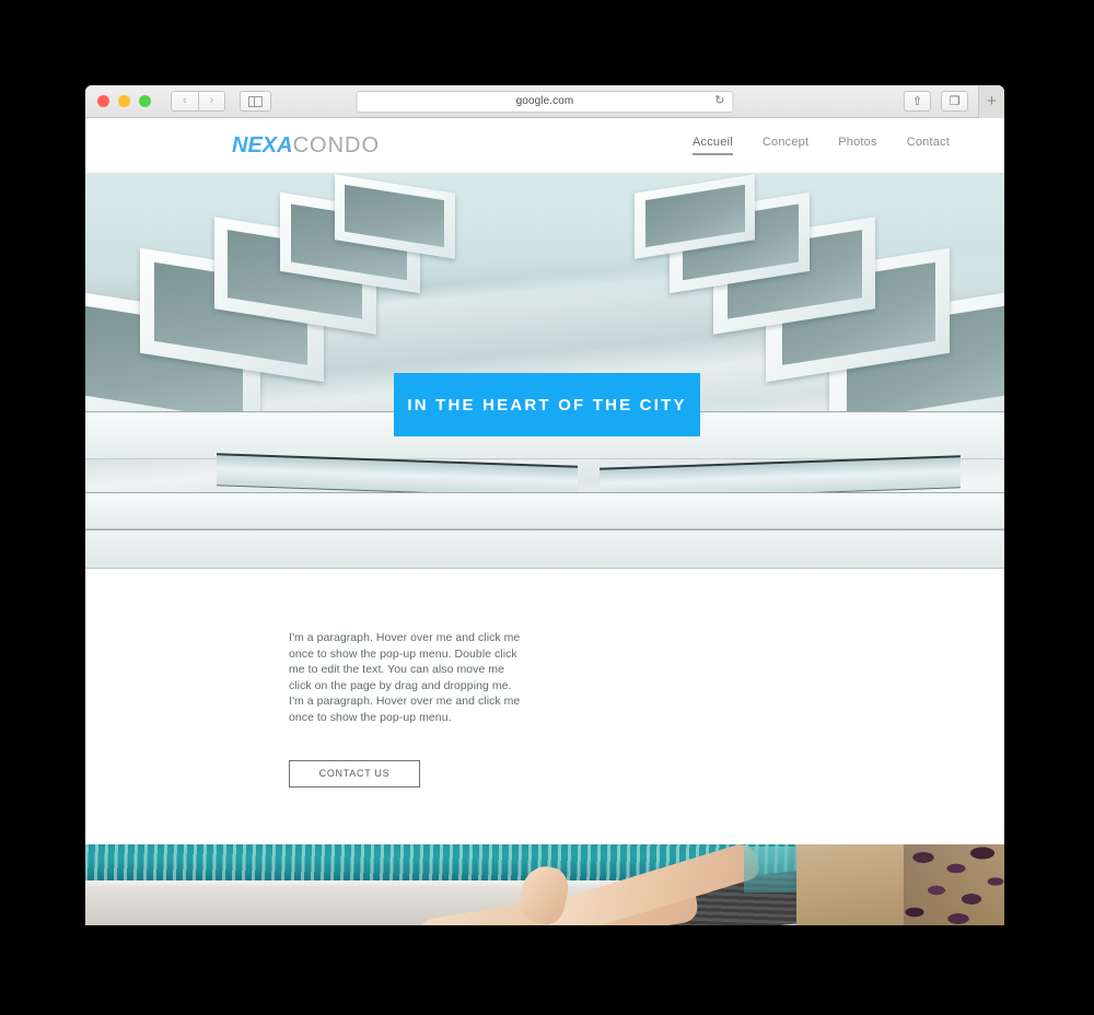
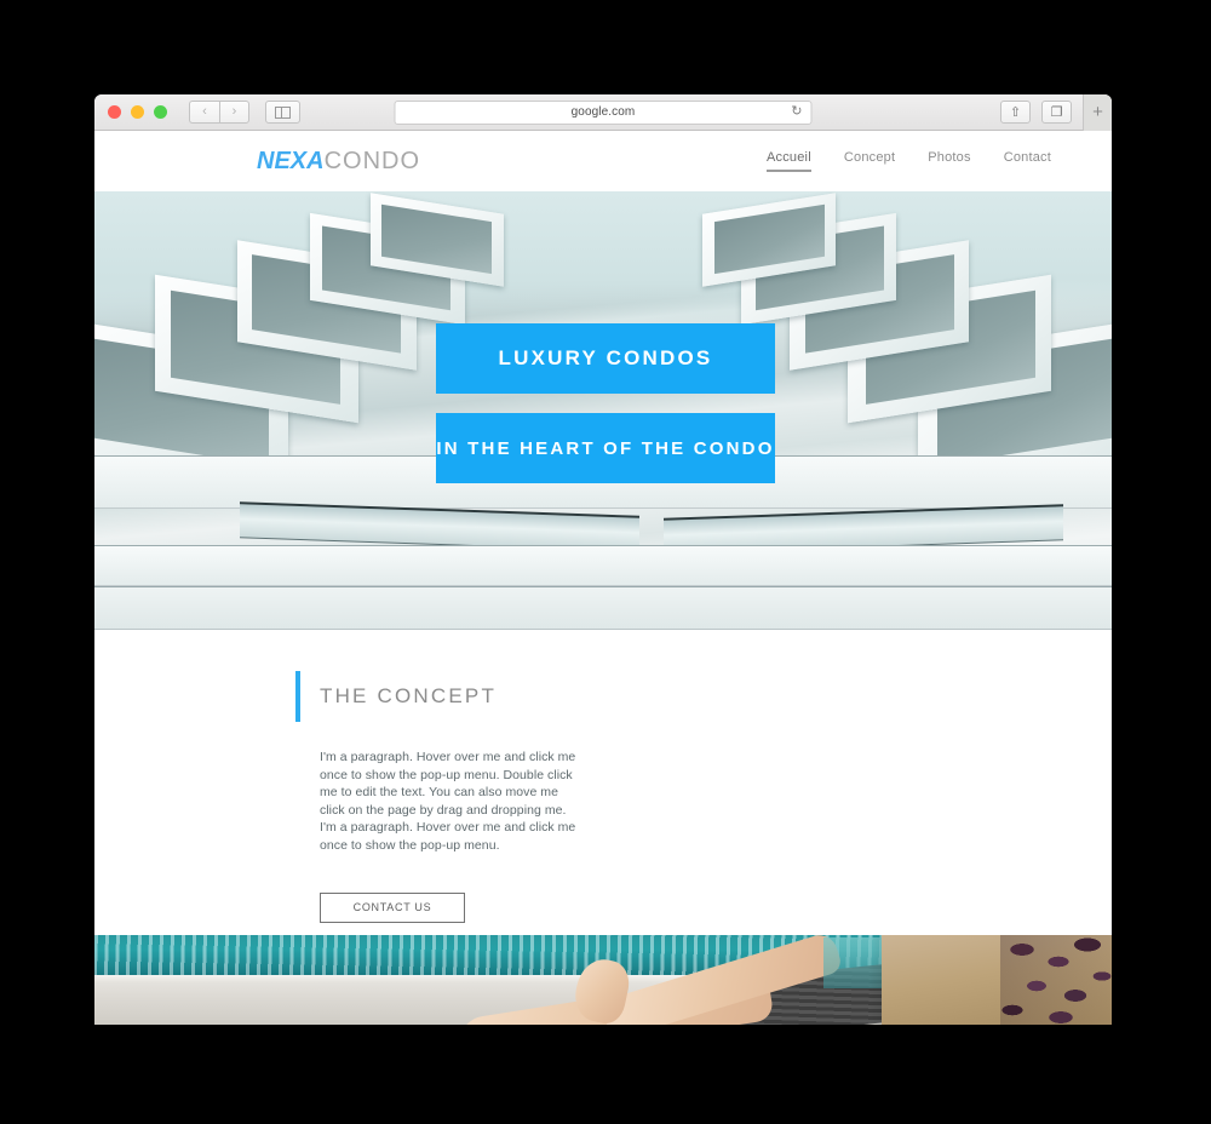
  ‹
  ›
  google.com
  ↻
  ⇧
  ❐
  +
  NEXACONDO
  Accueil
  Concept
  Photos
  Contact
+ LUXURY CONDOS
- IN THE HEART OF THE CITY
+ IN THE HEART OF THE CONDO
+ THE CONCEPT
  I'm a paragraph. Hover over me and click me once to show the pop-up menu. Double click me to edit the text. You can also move me click on the page by drag and dropping me. I'm a paragraph. Hover over me and click me once to show the pop-up menu.
  CONTACT US
